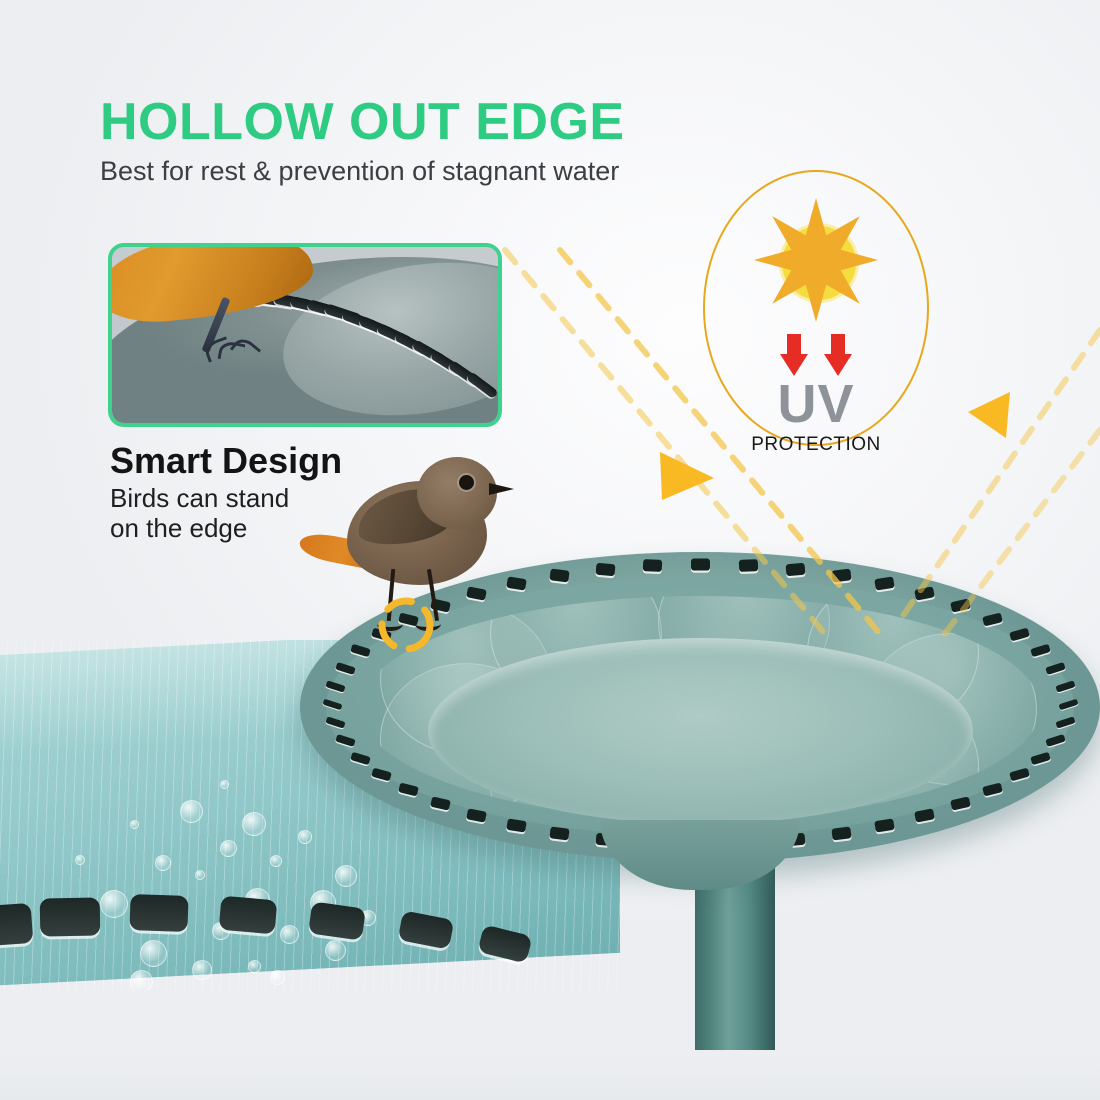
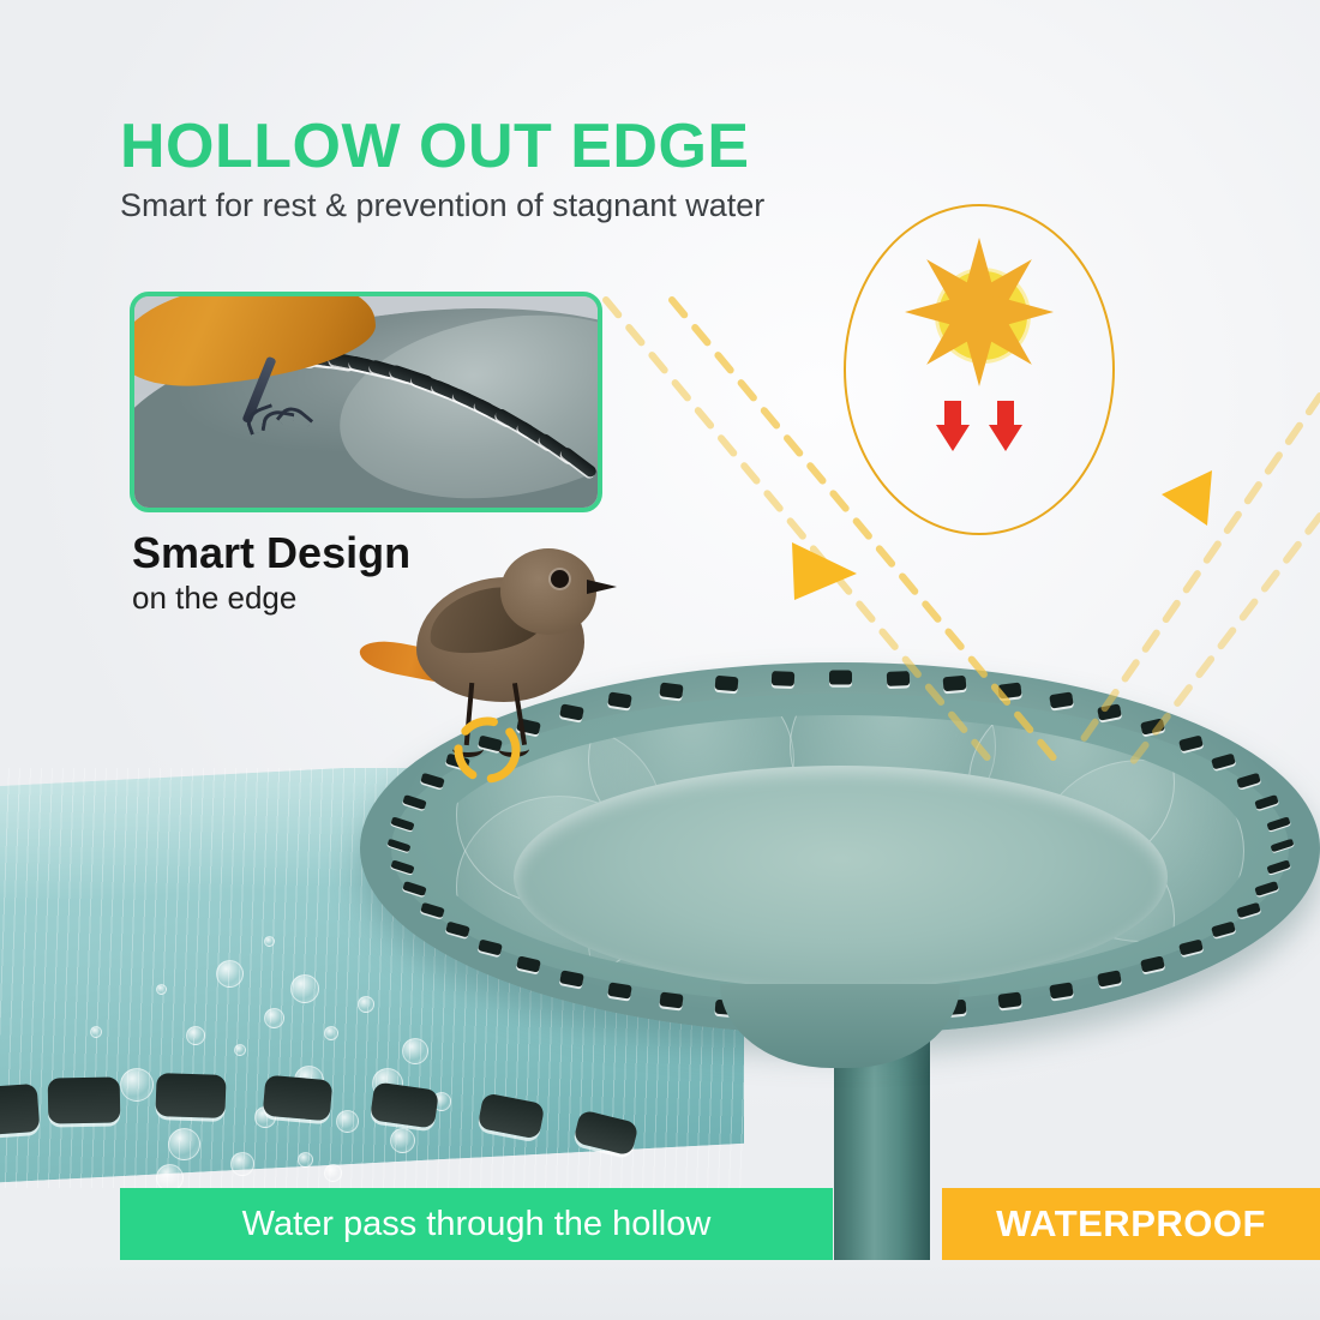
- UV
- PROTECTION
  HOLLOW OUT EDGE
- Best for rest & prevention of stagnant water
+ Smart for rest & prevention of stagnant water
  Smart Design
- Birds can stand
  on the edge
+ Water pass through the hollow
+ WATERPROOF
